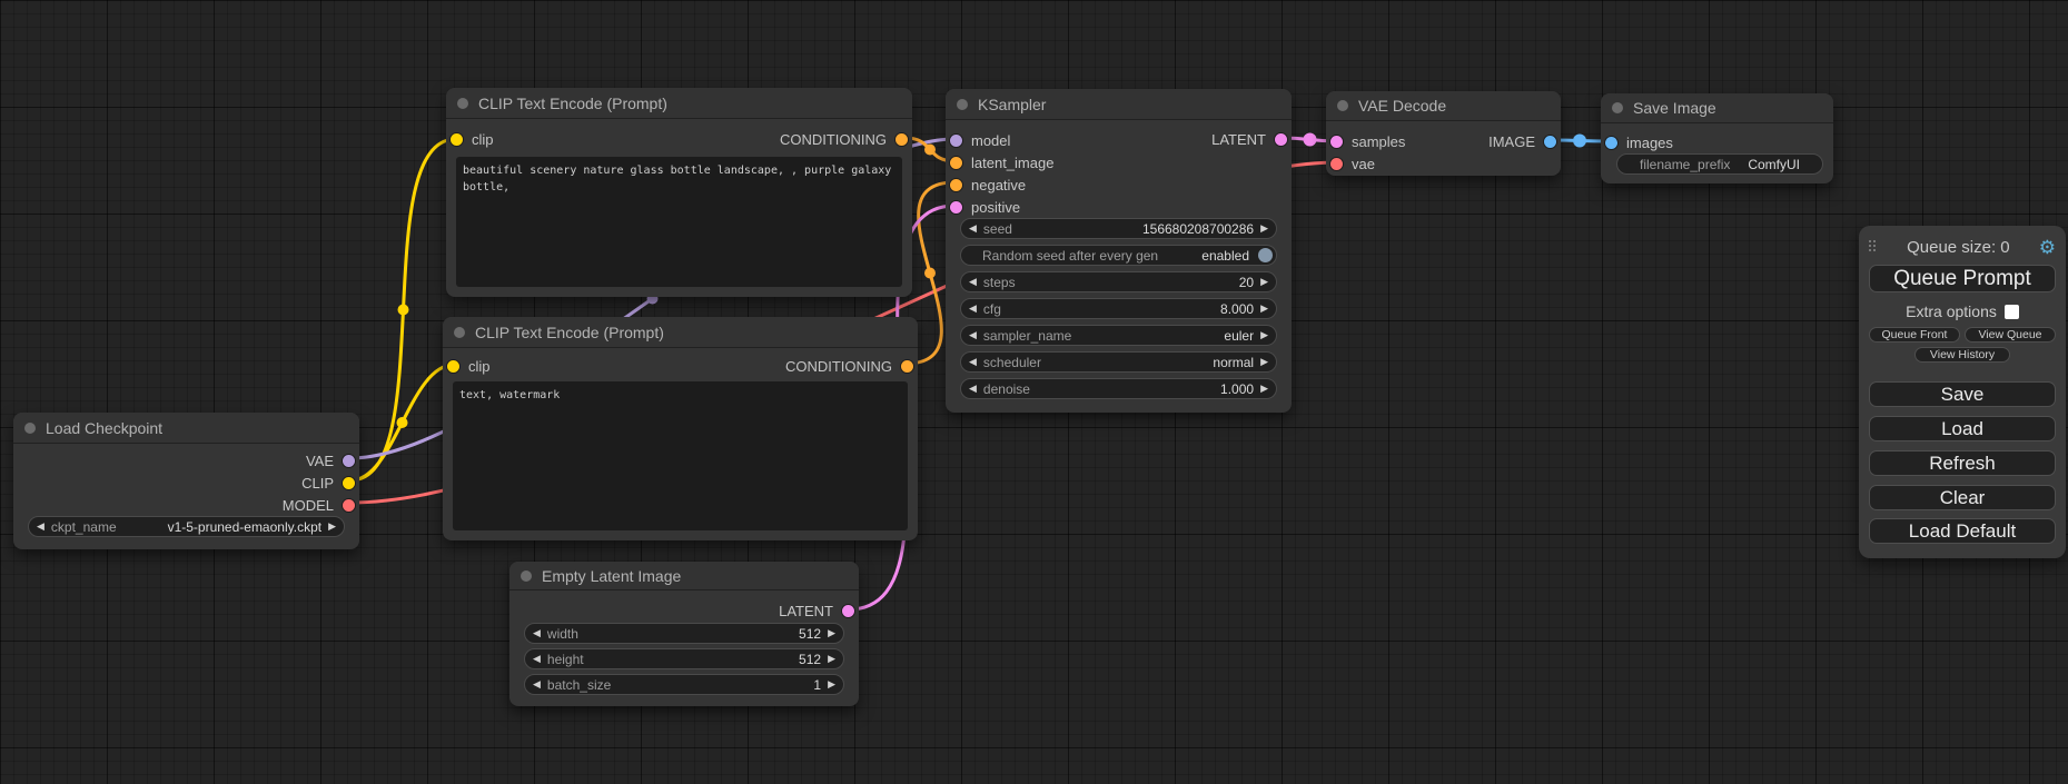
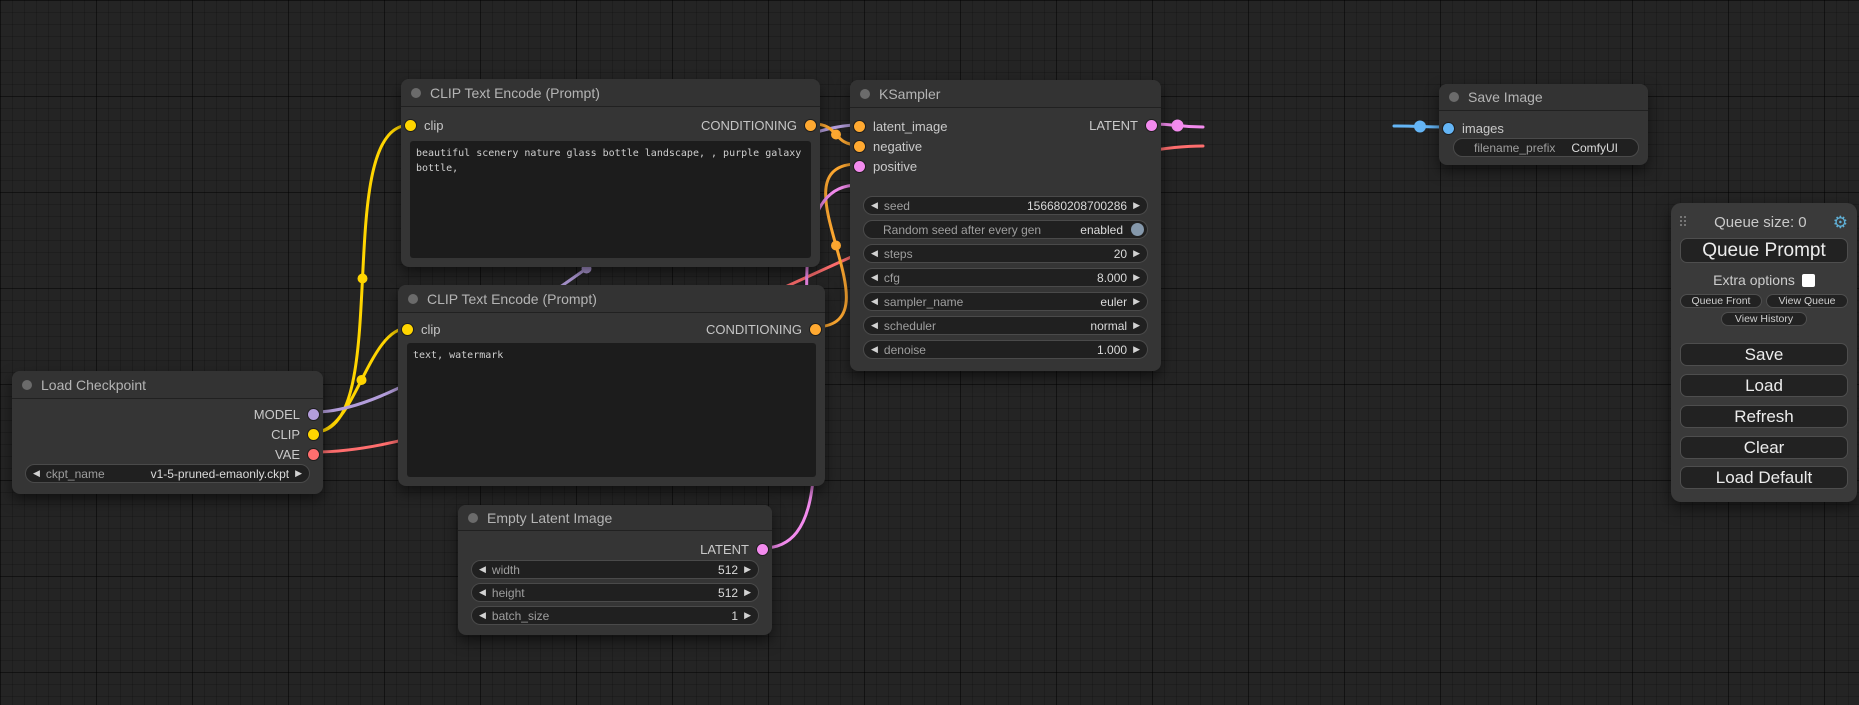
  Load Checkpoint
- VAE
+ MODEL
  CLIP
- MODEL
+ VAE
  ◀
  ckpt_name
  v1-5-pruned-emaonly.ckpt
  ▶
  CLIP Text Encode (Prompt)
  clip
  CONDITIONING
  CLIP Text Encode (Prompt)
  clip
  CONDITIONING
  text, watermark
  Empty Latent Image
  LATENT
  ◀
  width
  512
  ▶
  ◀
  height
  512
  ▶
  ◀
  batch_size
  1
  ▶
  KSampler
- model
  latent_image
  negative
  positive
  LATENT
  ◀
  seed
  156680208700286
  ▶
  Random seed after every gen
  enabled
  ◀
  steps
  20
  ▶
  ◀
  cfg
  8.000
  ▶
  ◀
  sampler_name
  euler
  ▶
  ◀
  scheduler
  normal
  ▶
  ◀
  denoise
  1.000
  ▶
- VAE Decode
- samples
- IMAGE
- vae
  Save Image
  images
  filename_prefix
  ComfyUI
  Queue size: 0
  ⚙
  Queue Prompt
  Extra options
  Queue Front
  View Queue
  View History
  Save
  Load
  Refresh
  Clear
  Load Default
